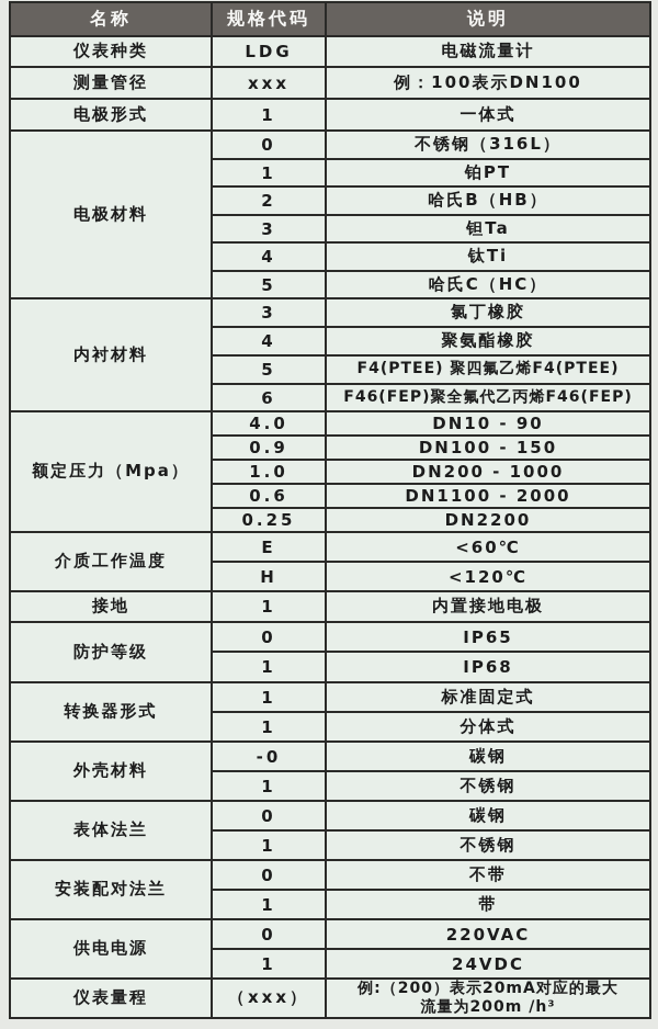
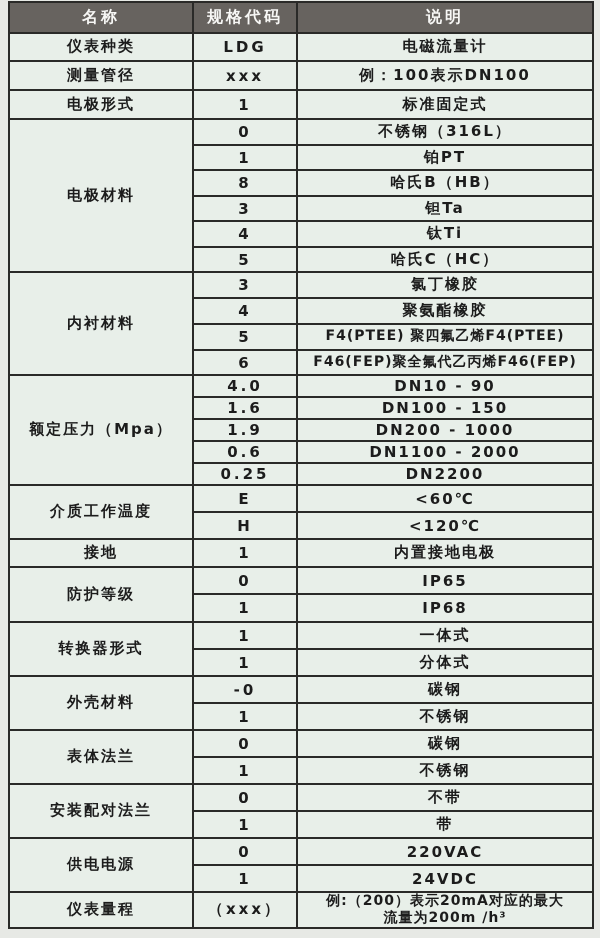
  名称	规格代码	说明
  仪表种类	LDG	电磁流量计
  测量管径	xxx	例：100表示DN100
- 电极形式	1	一体式
+ 电极形式	1	标准固定式
  电极材料	0	不锈钢（316L）
  1	铂PT
- 2	哈氏B（HB）
+ 8	哈氏B（HB）
  3	钽Ta
  4	钛Ti
  5	哈氏C（HC）
  内衬材料	3	氯丁橡胶
  4	聚氨酯橡胶
  5	F4(PTEE) 聚四氟乙烯F4(PTEE)
  6	F46(FEP)聚全氟代乙丙烯F46(FEP)
  额定压力（Mpa）	4.0	DN10 - 90
- 0.9	DN100 - 150
+ 1.6	DN100 - 150
- 1.0	DN200 - 1000
+ 1.9	DN200 - 1000
  0.6	DN1100 - 2000
  0.25	DN2200
  介质工作温度	E	<60℃
  H	<120℃
  接地	1	内置接地电极
  防护等级	0	IP65
  1	IP68
- 转换器形式	1	标准固定式
+ 转换器形式	1	一体式
  1	分体式
  外壳材料	-0	碳钢
  1	不锈钢
  表体法兰	0	碳钢
  1	不锈钢
  安装配对法兰	0	不带
  1	带
  供电电源	0	220VAC
  1	24VDC
  仪表量程	（xxx）	例:（200）表示20mA对应的最大 流量为200m /h³
